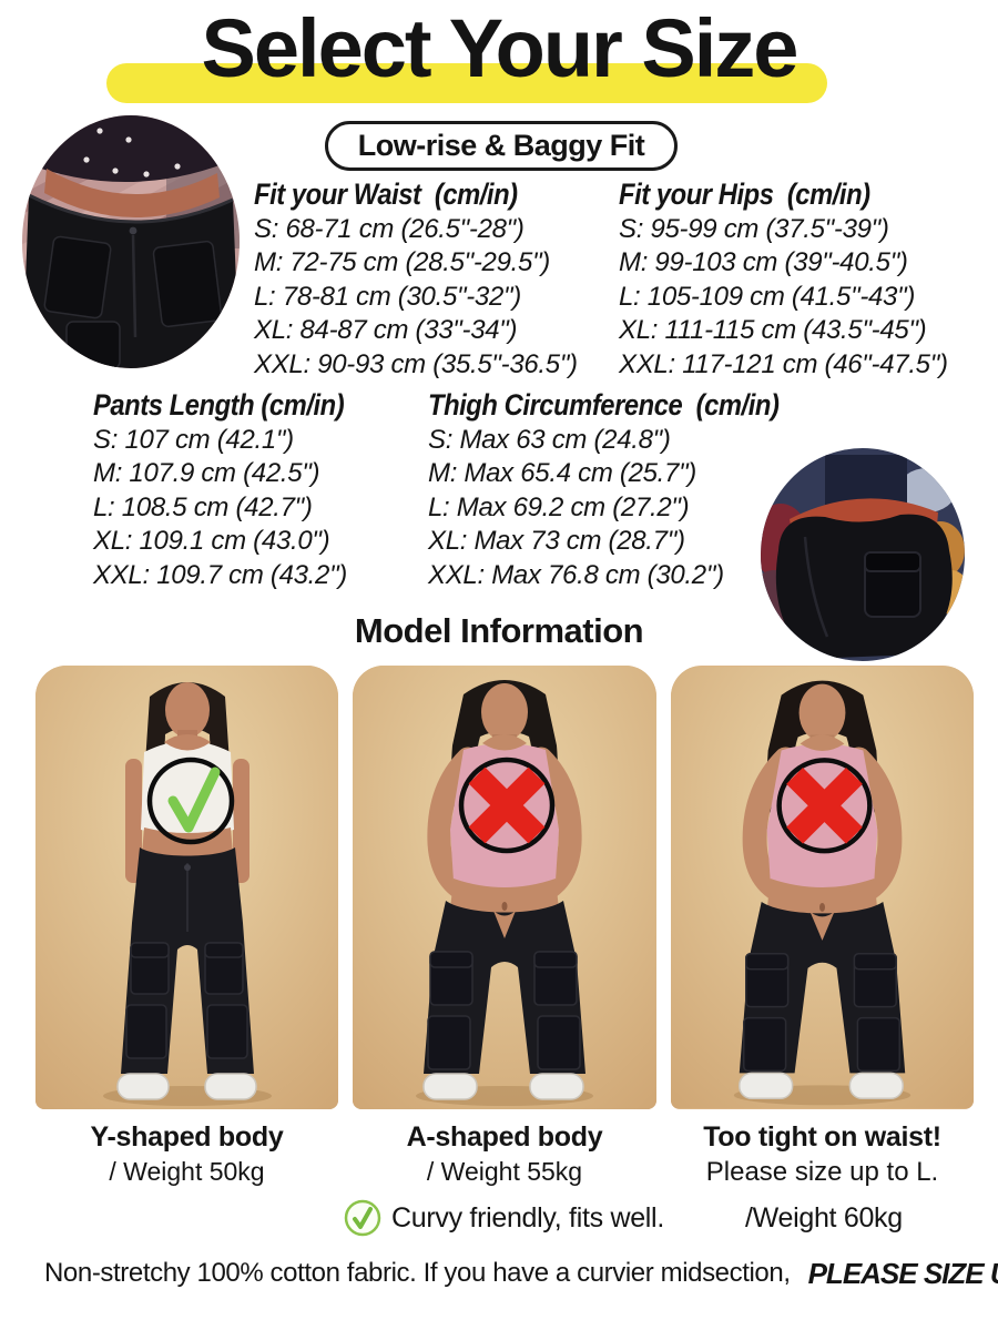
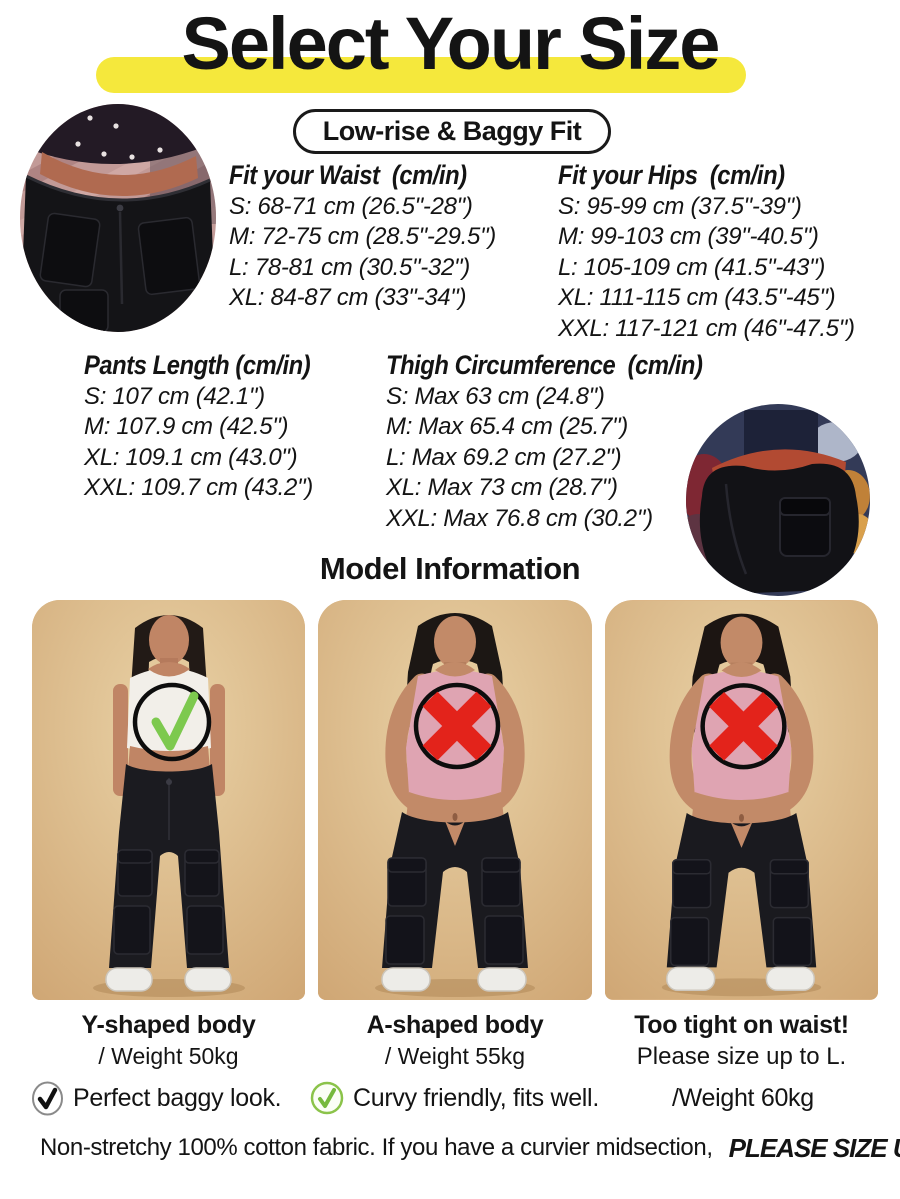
  Select Your Size
  Low-rise & Baggy Fit
  Fit your Waist (cm/in)
  S: 68-71 cm (26.5"-28")
  M: 72-75 cm (28.5"-29.5")
  L: 78-81 cm (30.5"-32")
  XL: 84-87 cm (33"-34")
- XXL: 90-93 cm (35.5"-36.5")
  Fit your Hips (cm/in)
  S: 95-99 cm (37.5"-39")
  M: 99-103 cm (39"-40.5")
  L: 105-109 cm (41.5"-43")
  XL: 111-115 cm (43.5"-45")
  XXL: 117-121 cm (46"-47.5")
  Pants Length (cm/in)
  S: 107 cm (42.1")
  M: 107.9 cm (42.5")
- L: 108.5 cm (42.7")
  XL: 109.1 cm (43.0")
  XXL: 109.7 cm (43.2")
  Thigh Circumference (cm/in)
  S: Max 63 cm (24.8")
  M: Max 65.4 cm (25.7")
  L: Max 69.2 cm (27.2")
  XL: Max 73 cm (28.7")
  XXL: Max 76.8 cm (30.2")
  Model Information
  Y-shaped body
  / Weight 50kg
  A-shaped body
  / Weight 55kg
  Too tight on waist!
  Please size up to L.
+ Perfect baggy look.
  Curvy friendly, fits well.
  /Weight 60kg
  Non-stretchy 100% cotton fabric. If you have a curvier midsection,
  PLEASE SIZE
